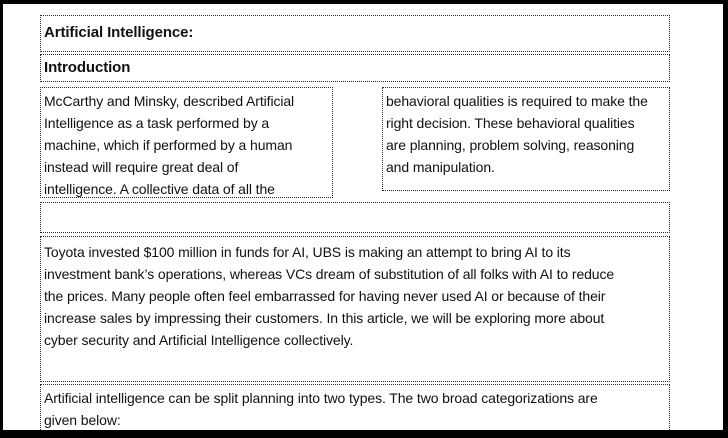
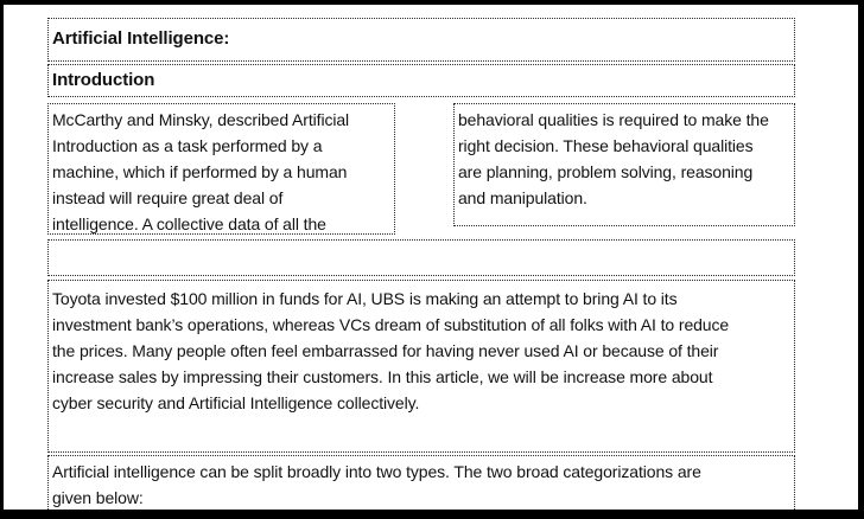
  Artificial Intelligence:
  Introduction
  McCarthy and Minsky, described Artificial
- Intelligence as a task performed by a
+ Introduction as a task performed by a
  machine, which if performed by a human
  instead will require great deal of
  intelligence. A collective data of all the
  behavioral qualities is required to make the
  right decision. These behavioral qualities
  are planning, problem solving, reasoning
  and manipulation.
  Toyota invested $100 million in funds for AI, UBS is making an attempt to bring AI to its
  investment bank’s operations, whereas VCs dream of substitution of all folks with AI to reduce
  the prices. Many people often feel embarrassed for having never used AI or because of their
- increase sales by impressing their customers. In this article, we will be exploring more about
+ increase sales by impressing their customers. In this article, we will be increase more about
  cyber security and Artificial Intelligence collectively.
- Artificial intelligence can be split planning into two types. The two broad categorizations are
+ Artificial intelligence can be split broadly into two types. The two broad categorizations are
  given below:
